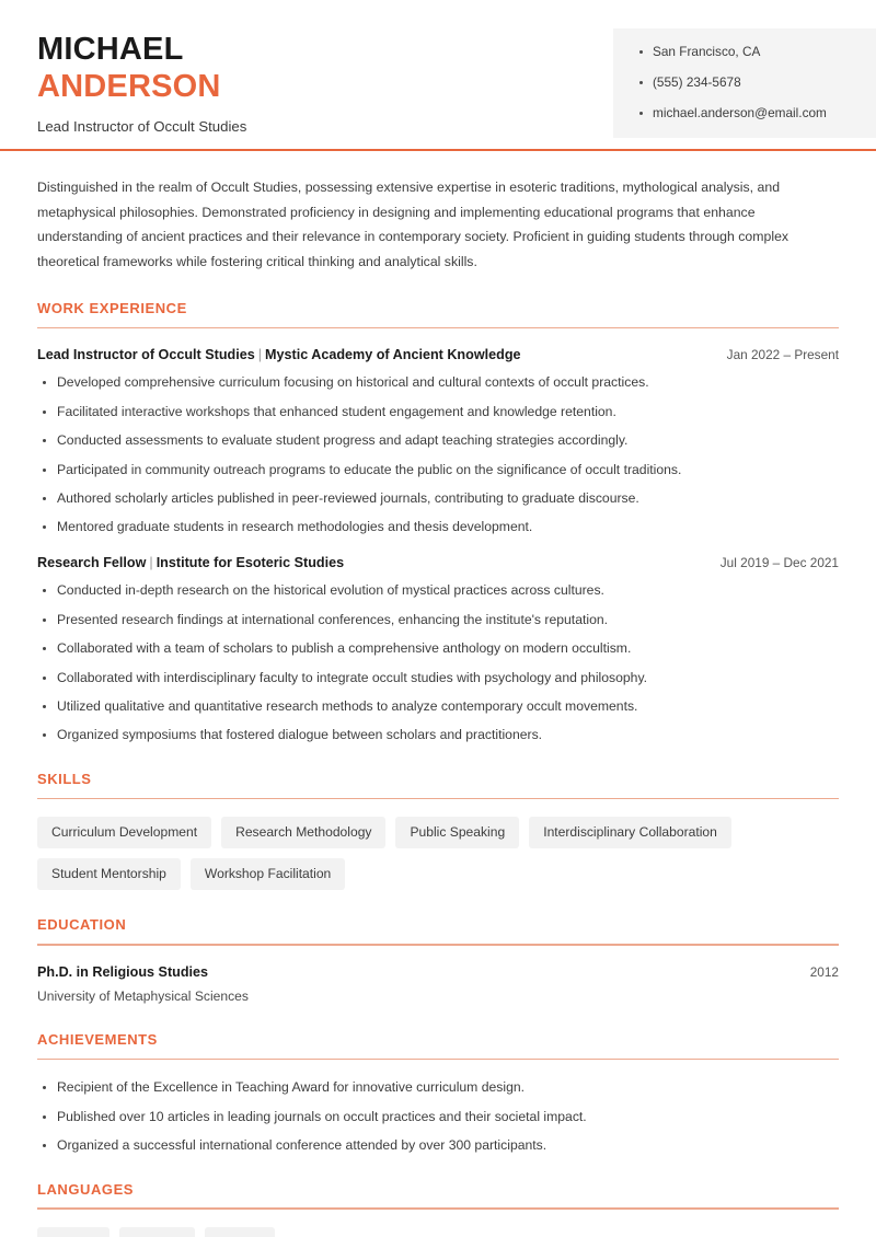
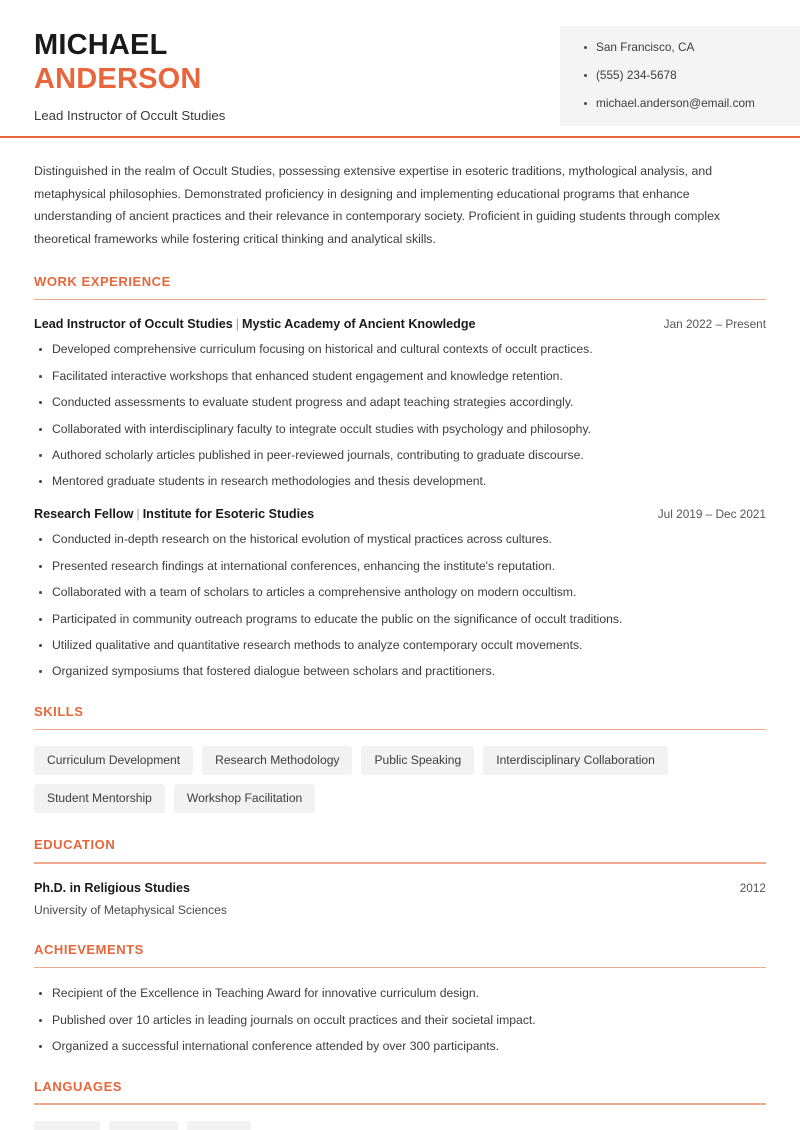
  MICHAEL
  ANDERSON
  Lead Instructor of Occult Studies
  San Francisco, CA
  (555) 234-5678
  michael.anderson@email.com
  Distinguished in the realm of Occult Studies, possessing extensive expertise in esoteric traditions, mythological analysis, and metaphysical philosophies. Demonstrated proficiency in designing and implementing educational programs that enhance understanding of ancient practices and their relevance in contemporary society. Proficient in guiding students through complex theoretical frameworks while fostering critical thinking and analytical skills.
  WORK EXPERIENCE
  Lead Instructor of Occult Studies | Mystic Academy of Ancient Knowledge
  Jan 2022 – Present
  Developed comprehensive curriculum focusing on historical and cultural contexts of occult practices.
  Facilitated interactive workshops that enhanced student engagement and knowledge retention.
  Conducted assessments to evaluate student progress and adapt teaching strategies accordingly.
- Participated in community outreach programs to educate the public on the significance of occult traditions.
+ Collaborated with interdisciplinary faculty to integrate occult studies with psychology and philosophy.
  Authored scholarly articles published in peer-reviewed journals, contributing to graduate discourse.
  Mentored graduate students in research methodologies and thesis development.
  Research Fellow | Institute for Esoteric Studies
  Jul 2019 – Dec 2021
  Conducted in-depth research on the historical evolution of mystical practices across cultures.
  Presented research findings at international conferences, enhancing the institute's reputation.
- Collaborated with a team of scholars to publish a comprehensive anthology on modern occultism.
+ Collaborated with a team of scholars to articles a comprehensive anthology on modern occultism.
- Collaborated with interdisciplinary faculty to integrate occult studies with psychology and philosophy.
+ Participated in community outreach programs to educate the public on the significance of occult traditions.
  Utilized qualitative and quantitative research methods to analyze contemporary occult movements.
  Organized symposiums that fostered dialogue between scholars and practitioners.
  SKILLS
  Curriculum Development
  Research Methodology
  Public Speaking
  Interdisciplinary Collaboration
  Student Mentorship
  Workshop Facilitation
  EDUCATION
  Ph.D. in Religious Studies
  2012
  University of Metaphysical Sciences
  ACHIEVEMENTS
  Recipient of the Excellence in Teaching Award for innovative curriculum design.
  Published over 10 articles in leading journals on occult practices and their societal impact.
  Organized a successful international conference attended by over 300 participants.
  LANGUAGES
